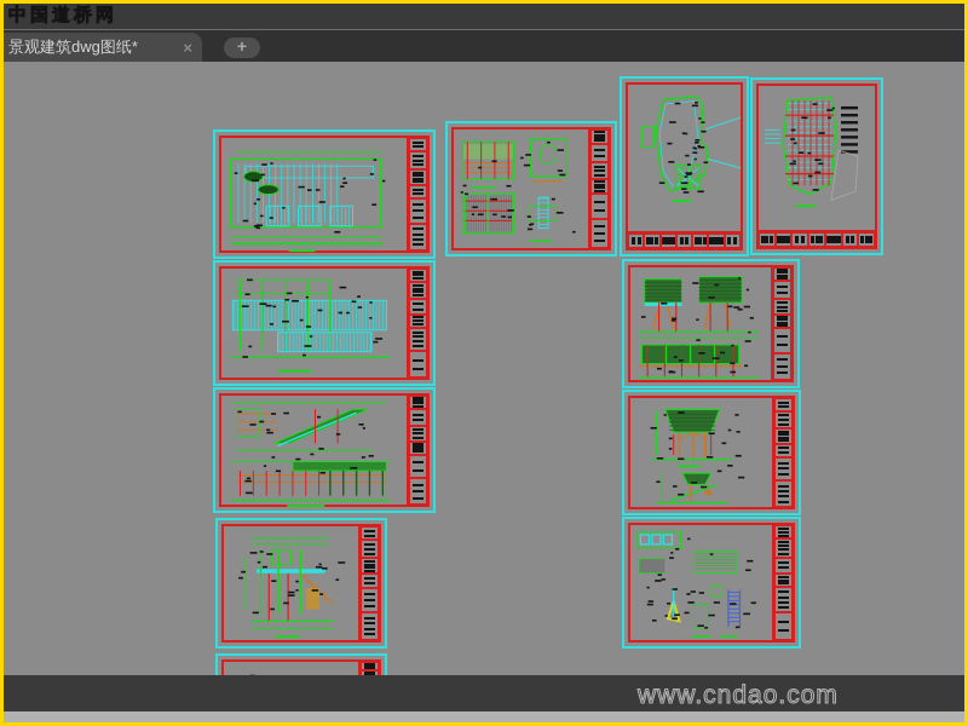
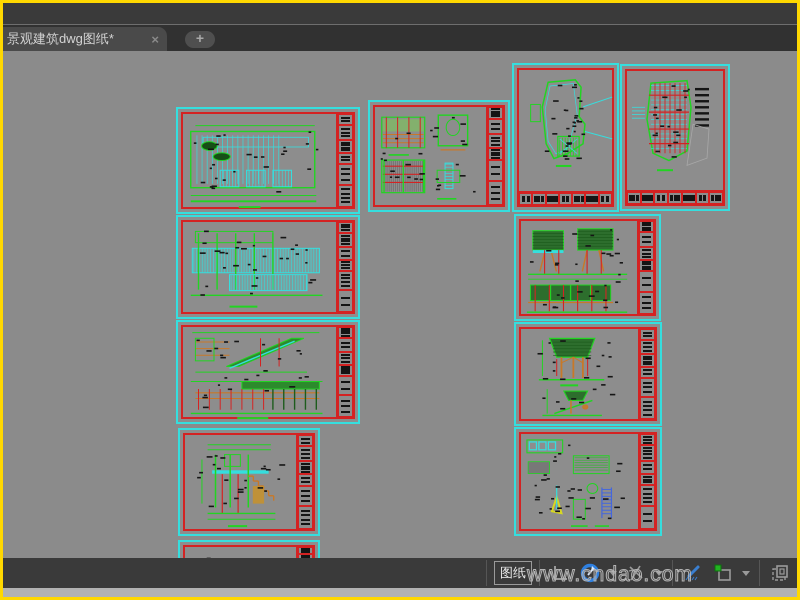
- 中国道桥网
  景观建筑dwg图纸*
  ×
  +
+ 图纸
  www.cndao.com
